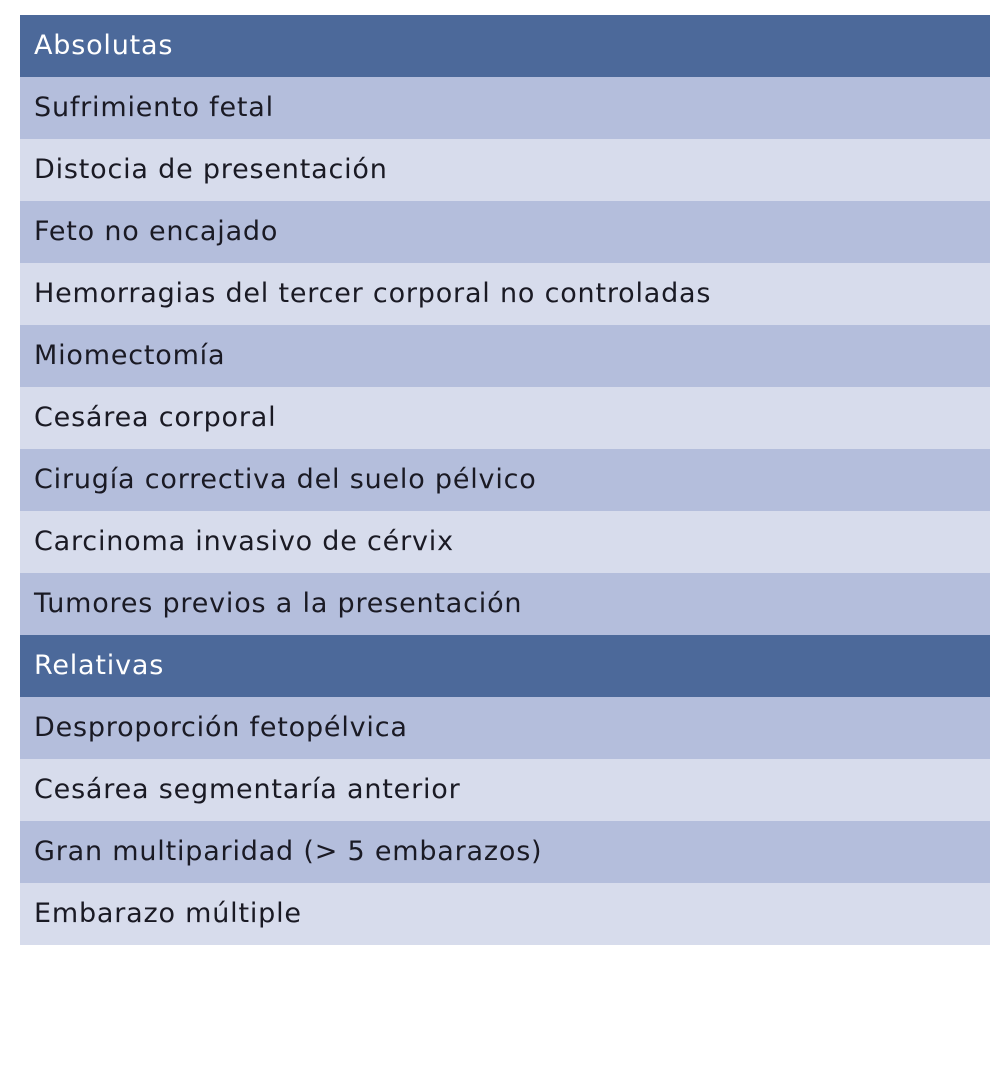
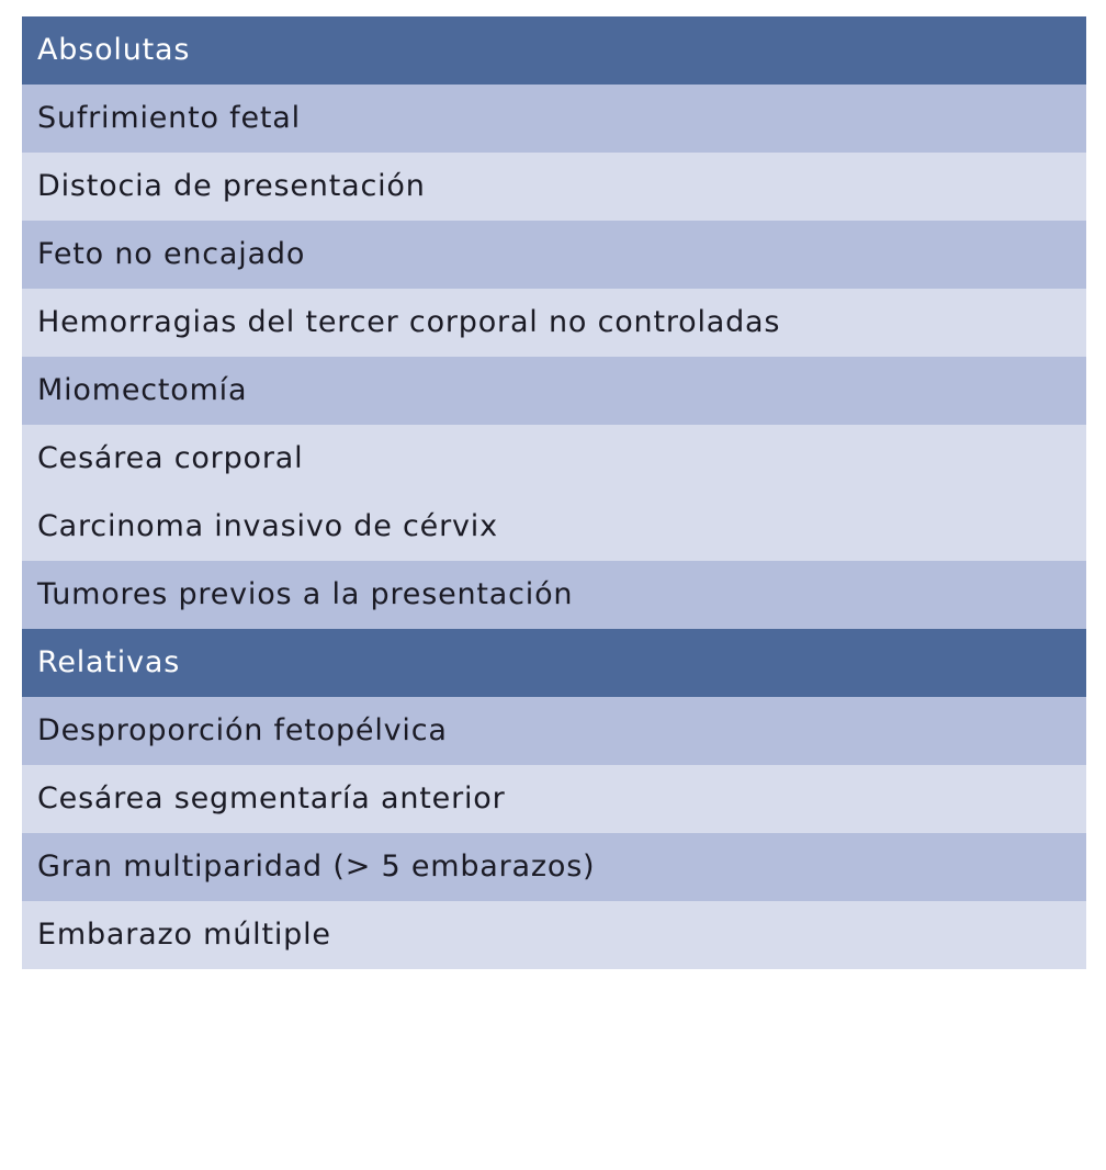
  Absolutas
  Sufrimiento fetal
  Distocia de presentación
  Feto no encajado
  Hemorragias del tercer corporal no controladas
  Miomectomía
  Cesárea corporal
- Cirugía correctiva del suelo pélvico
  Carcinoma invasivo de cérvix
  Tumores previos a la presentación
  Relativas
  Desproporción fetopélvica
  Cesárea segmentaría anterior
  Gran multiparidad (> 5 embarazos)
  Embarazo múltiple
